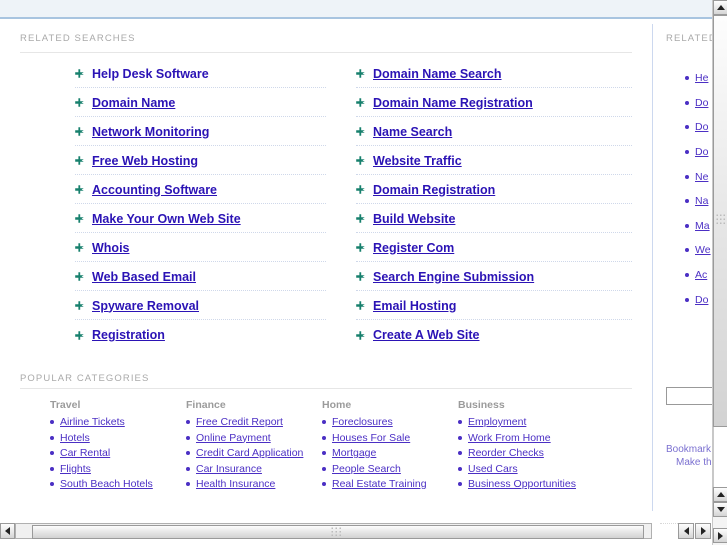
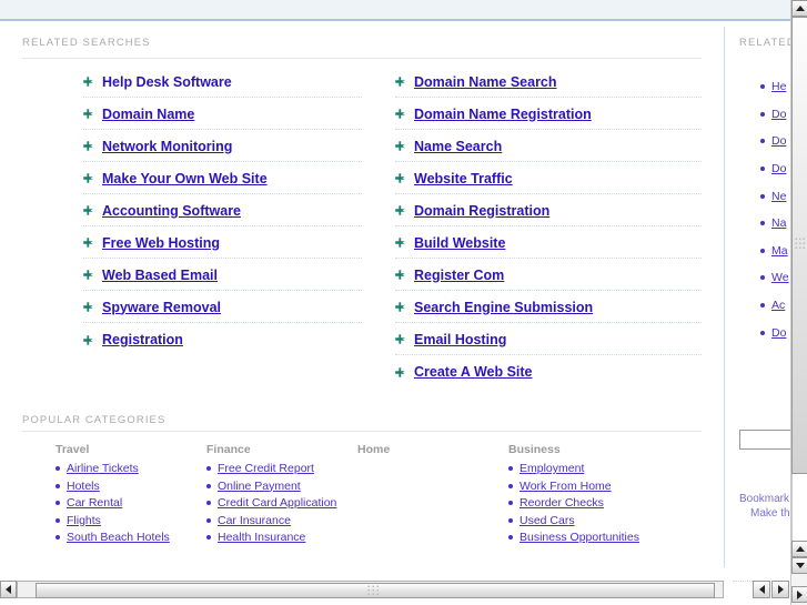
  RELATED SEARCHES
  Help Desk Software
  Domain Name
  Network Monitoring
- Free Web Hosting
+ Make Your Own Web Site
  Accounting Software
- Make Your Own Web Site
+ Free Web Hosting
- Whois
  Web Based Email
  Spyware Removal
  Registration
  Domain Name Search
  Domain Name Registration
  Name Search
  Website Traffic
  Domain Registration
  Build Website
  Register Com
  Search Engine Submission
  Email Hosting
  Create A Web Site
  POPULAR CATEGORIES
  Travel
  Airline Tickets
  Hotels
  Car Rental
  Flights
  South Beach Hotels
  Finance
  Free Credit Report
  Online Payment
  Credit Card Application
  Car Insurance
  Health Insurance
  Home
- Foreclosures
- Houses For Sale
- Mortgage
- People Search
- Real Estate Training
  Business
  Employment
  Work From Home
  Reorder Checks
  Used Cars
  Business Opportunities
  RELATE
  He
  Do
  Do
  Do
  Ne
  Na
  Ma
  We
  Ac
  Do
  Bookmark
  Make th
